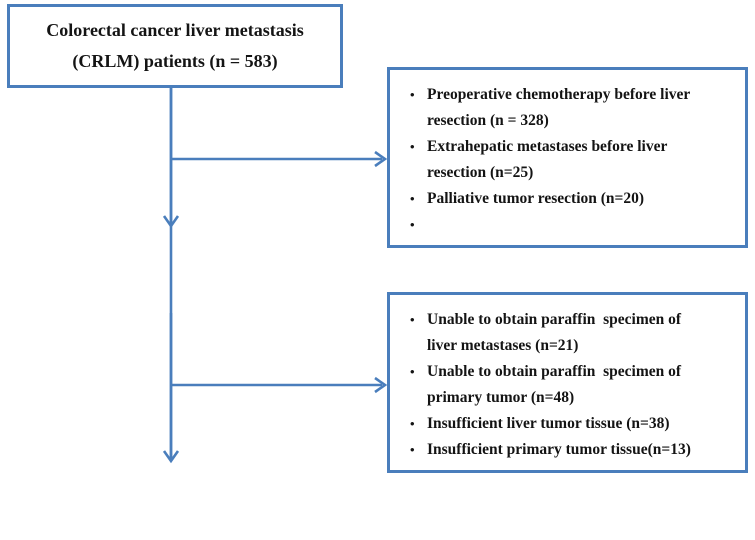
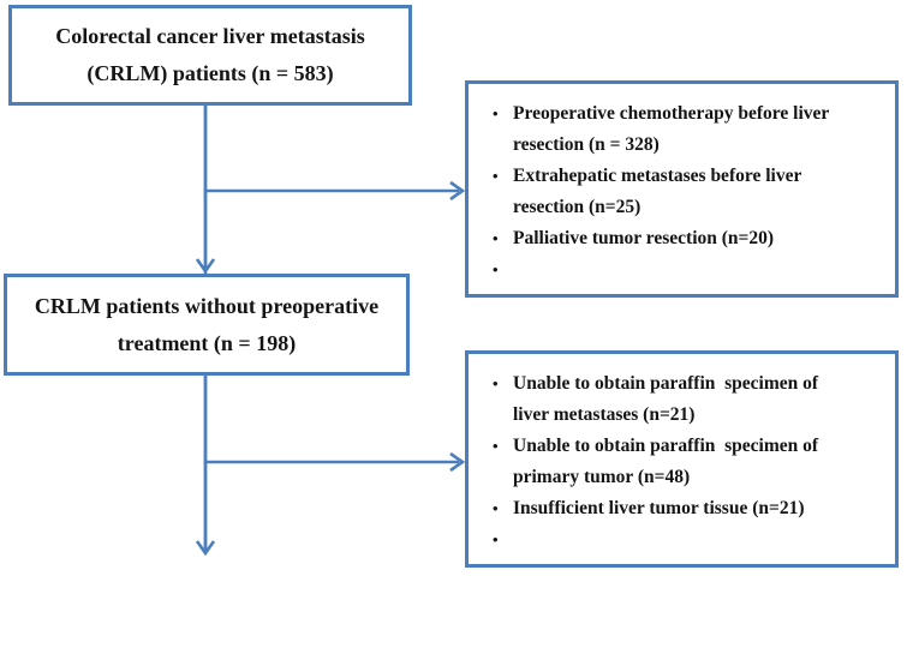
  Colorectal cancer liver metastasis
  (CRLM) patients (n = 583)
  •
  Preoperative chemotherapy before liver
  resection (n = 328)
  •
  Extrahepatic metastases before liver
  resection (n=25)
  •
  Palliative tumor resection (n=20)
  •
+ CRLM patients without preoperative
+ treatment (n = 198)
  •
  Unable to obtain paraffin specimen of
  liver metastases (n=21)
  •
  Unable to obtain paraffin specimen of
  primary tumor (n=48)
  •
- Insufficient liver tumor tissue (n=38)
+ Insufficient liver tumor tissue (n=21)
  •
- Insufficient primary tumor tissue(n=13)
